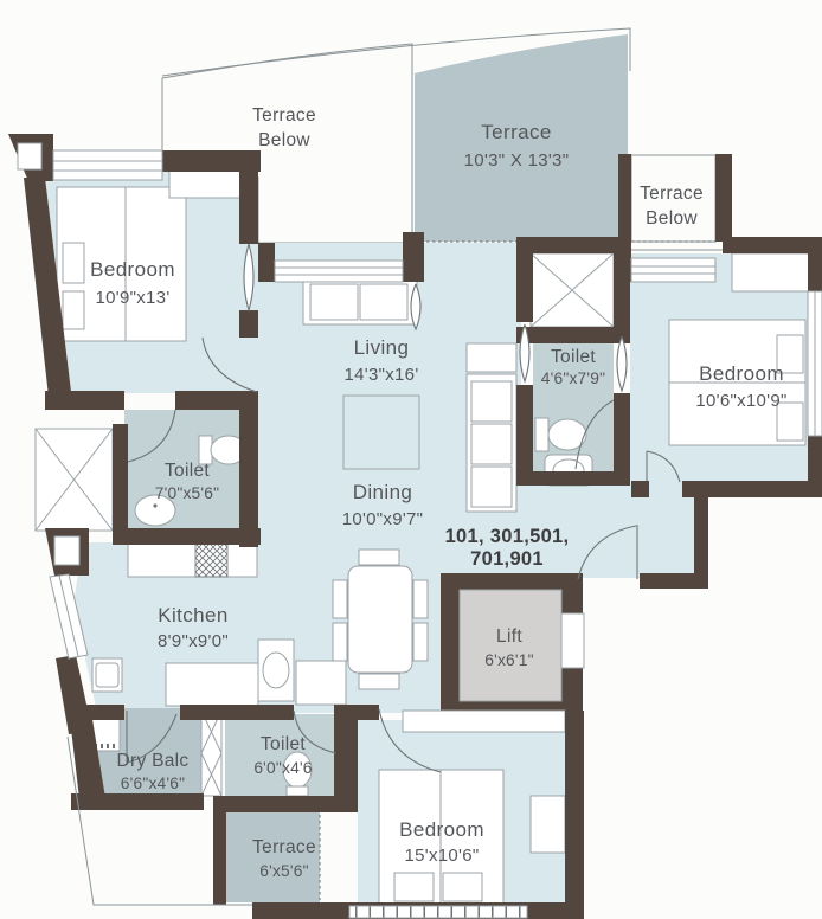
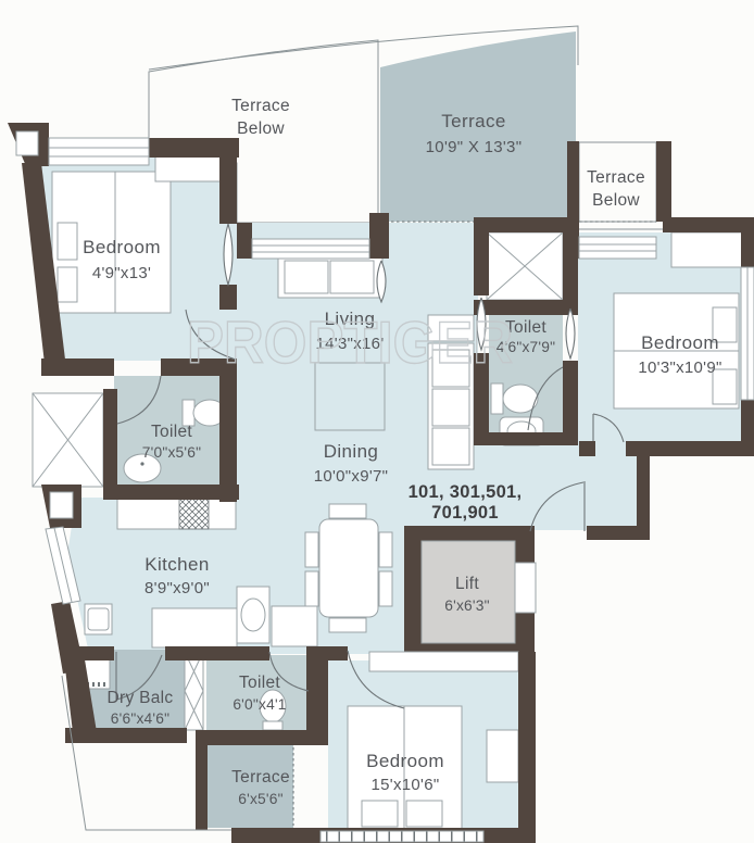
  Terrace
  Below
  Terrace
- 10'3" X 13'3"
+ 10'9" X 13'3"
  Terrace
  Below
  Bedroom
- 10'9"x13'
+ 4'9"x13'
  Living
  14'3"x16'
  Toilet
  4'6"x7'9"
  Bedroom
- 10'6"x10'9"
+ 10'3"x10'9"
  Toilet
  7'0"x5'6"
  Dining
  10'0"x9'7"
  101, 301,501,
  701,901
  Kitchen
  8'9"x9'0"
  Lift
- 6'x6'1"
+ 6'x6'3"
  Dry Balc
  6'6"x4'6"
  Toilet
- 6'0"x4'6
+ 6'0"x4'1
  Terrace
  6'x5'6"
  Bedroom
  15'x10'6"
+ PROPTIGER
